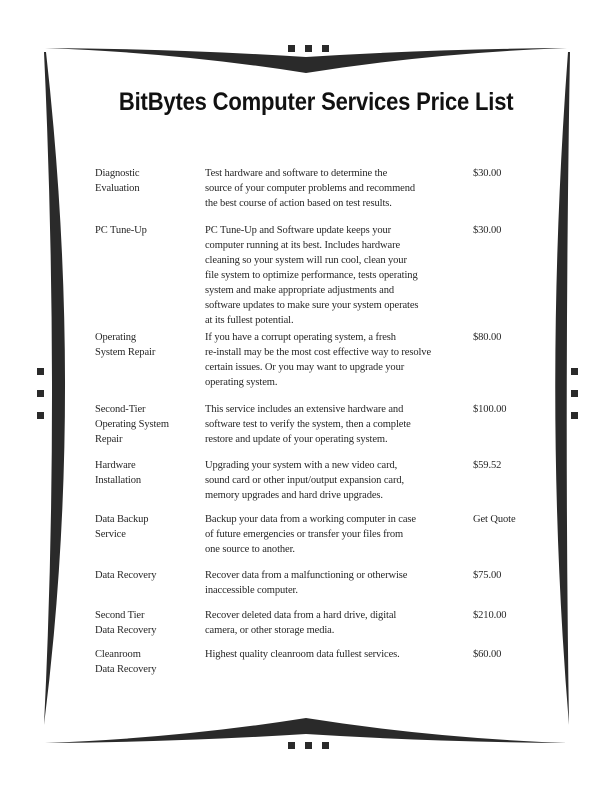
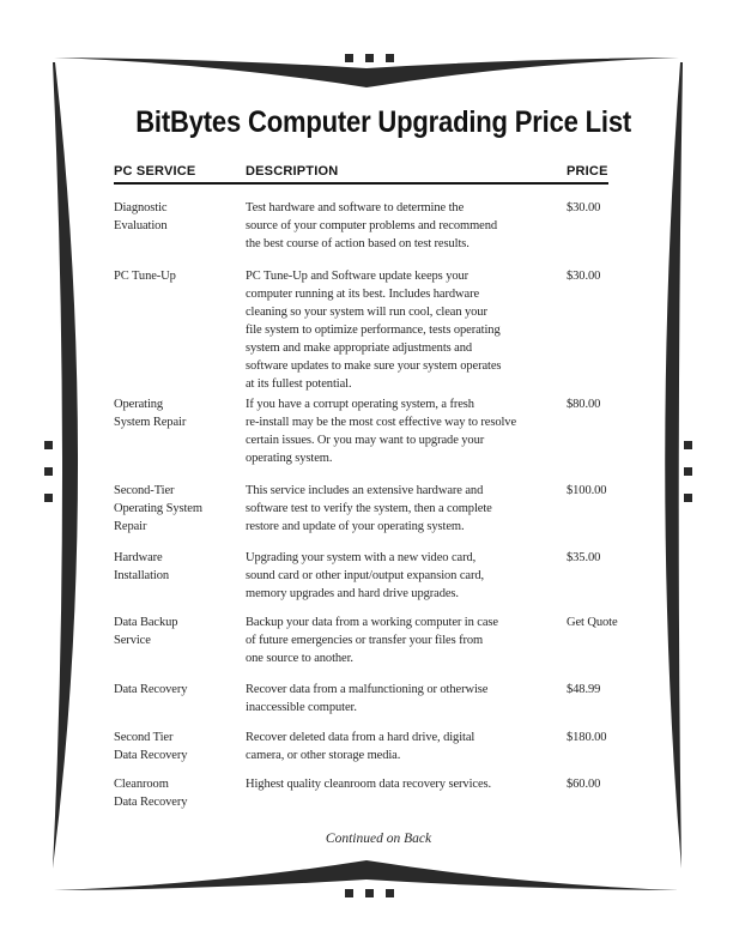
- BitBytes Computer Services Price List
+ BitBytes Computer Upgrading Price List
+ PC SERVICE
+ DESCRIPTION
+ PRICE
  Diagnostic
  Evaluation
  Test hardware and software to determine the
  source of your computer problems and recommend
  the best course of action based on test results.
  $30.00
  PC Tune-Up
  PC Tune-Up and Software update keeps your
  computer running at its best. Includes hardware
  cleaning so your system will run cool, clean your
  file system to optimize performance, tests operating
  system and make appropriate adjustments and
  software updates to make sure your system operates
  at its fullest potential.
  $30.00
  Operating
  System Repair
  If you have a corrupt operating system, a fresh
  re-install may be the most cost effective way to resolve
  certain issues. Or you may want to upgrade your
  operating system.
  $80.00
  Second-Tier
  Operating System
  Repair
  This service includes an extensive hardware and
  software test to verify the system, then a complete
  restore and update of your operating system.
  $100.00
  Hardware
  Installation
  Upgrading your system with a new video card,
  sound card or other input/output expansion card,
  memory upgrades and hard drive upgrades.
- $59.52
+ $35.00
  Data Backup
  Service
  Backup your data from a working computer in case
  of future emergencies or transfer your files from
  one source to another.
  Get Quote
  Data Recovery
  Recover data from a malfunctioning or otherwise
  inaccessible computer.
- $75.00
+ $48.99
  Second Tier
  Data Recovery
  Recover deleted data from a hard drive, digital
  camera, or other storage media.
- $210.00
+ $180.00
  Cleanroom
  Data Recovery
- Highest quality cleanroom data fullest services.
+ Highest quality cleanroom data recovery services.
  $60.00
+ Continued on Back
